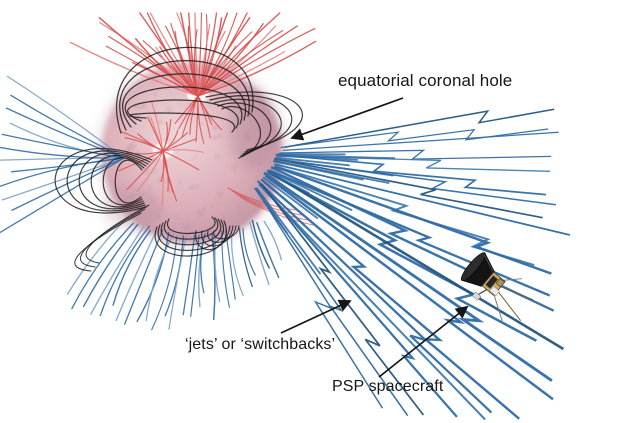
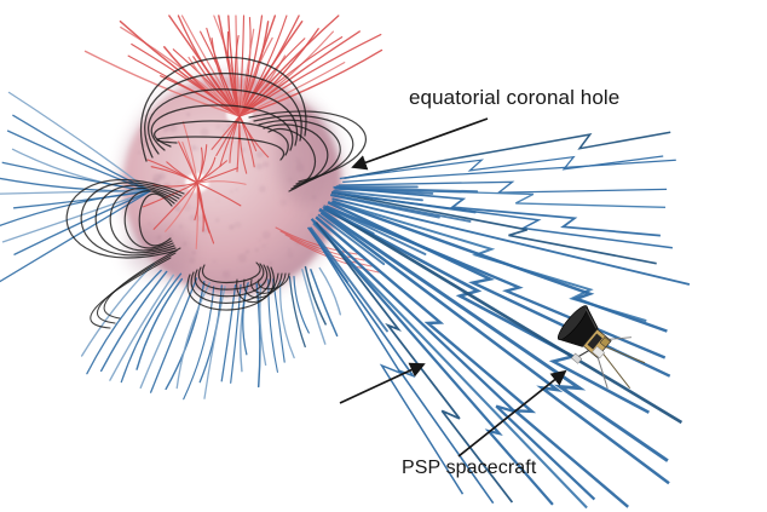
  equatorial coronal hole
- ‘jets’ or ‘switchbacks’
  PSP spacecraft
